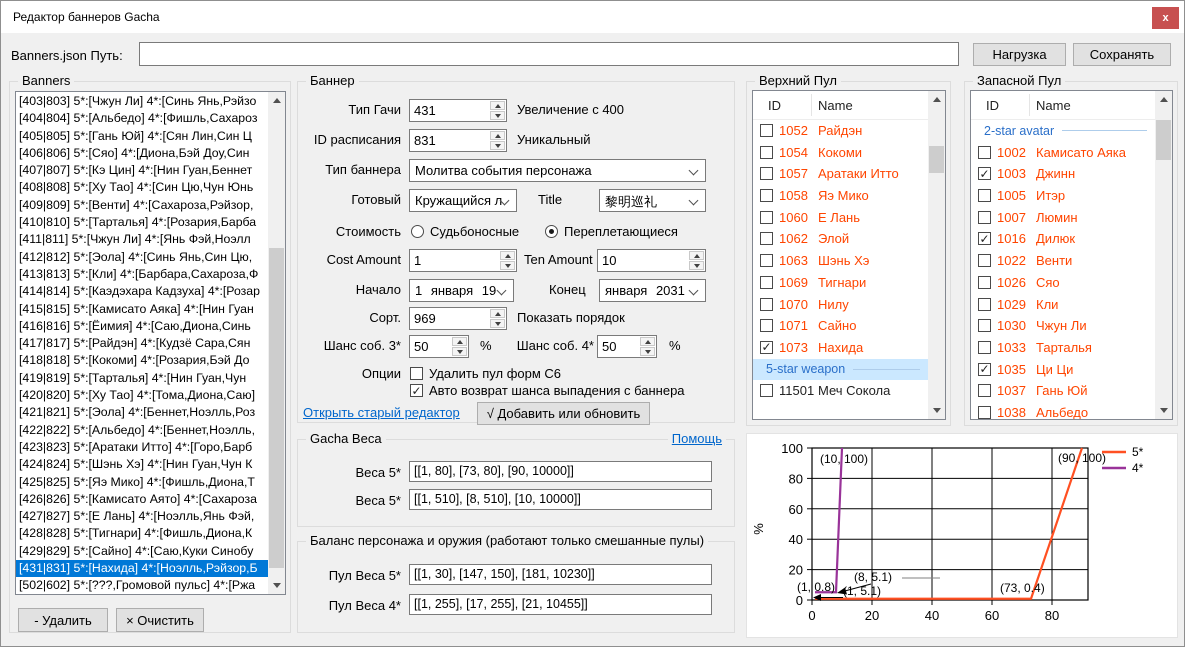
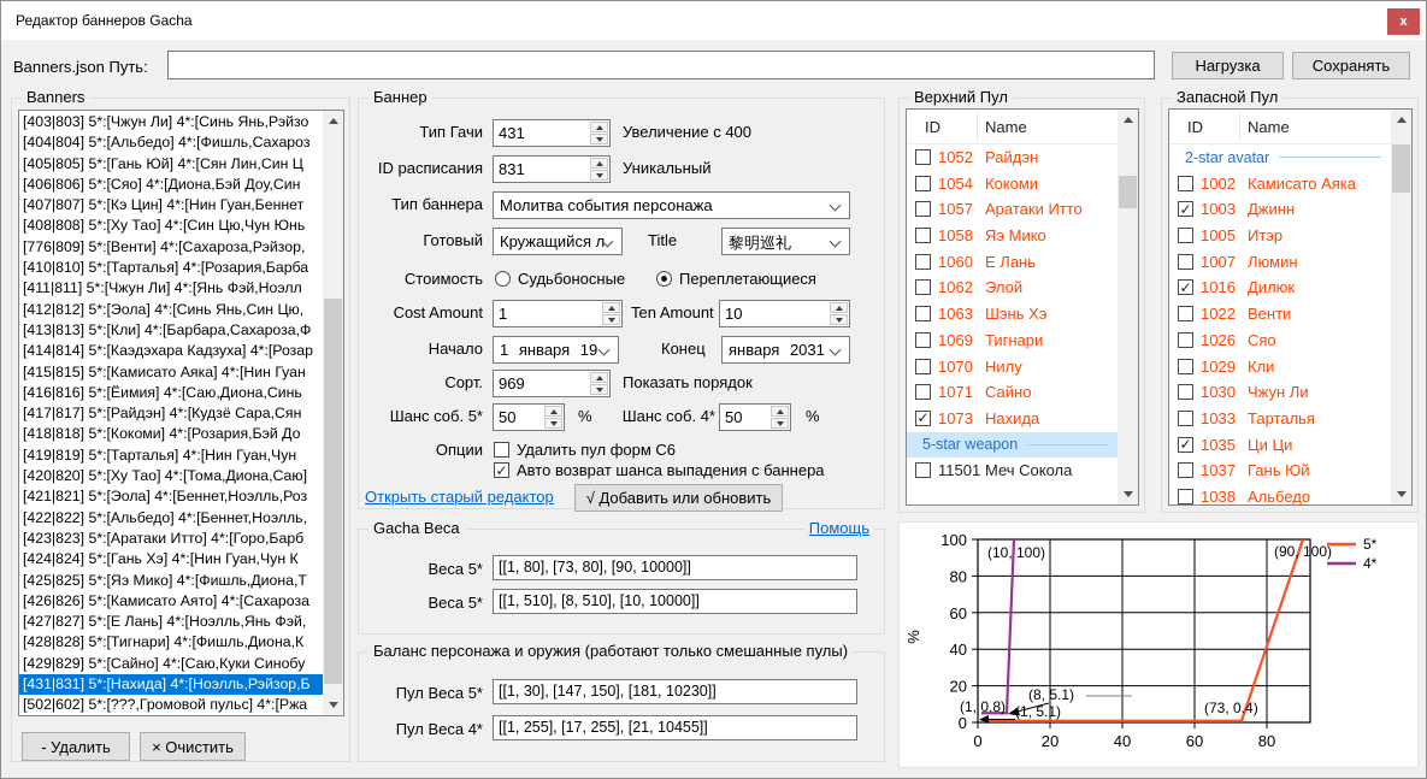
  Редактор баннеров Gacha
  x
  Banners.json Путь:
  Нагрузка
  Сохранять
  Banners
  [403|803] 5*:[Чжун Ли] 4*:[Синь Янь,Рэйзо
  [404|804] 5*:[Альбедо] 4*:[Фишль,Сахароз
  [405|805] 5*:[Гань Юй] 4*:[Сян Лин,Син Ц
  [406|806] 5*:[Сяо] 4*:[Диона,Бэй Доу,Син
  [407|807] 5*:[Кэ Цин] 4*:[Нин Гуан,Беннет
  [408|808] 5*:[Ху Тао] 4*:[Син Цю,Чун Юнь
- [409|809] 5*:[Венти] 4*:[Сахароза,Рэйзор,
+ [776|809] 5*:[Венти] 4*:[Сахароза,Рэйзор,
  [410|810] 5*:[Тарталья] 4*:[Розария,Барба
  [411|811] 5*:[Чжун Ли] 4*:[Янь Фэй,Ноэлл
  [412|812] 5*:[Эола] 4*:[Синь Янь,Син Цю,
  [413|813] 5*:[Кли] 4*:[Барбара,Сахароза,Ф
  [414|814] 5*:[Каэдэхара Кадзуха] 4*:[Розар
  [415|815] 5*:[Камисато Аяка] 4*:[Нин Гуан
  [416|816] 5*:[Ёимия] 4*:[Саю,Диона,Синь
  [417|817] 5*:[Райдэн] 4*:[Кудзё Сара,Сян
  [418|818] 5*:[Кокоми] 4*:[Розария,Бэй До
  [419|819] 5*:[Тарталья] 4*:[Нин Гуан,Чун
  [420|820] 5*:[Ху Тао] 4*:[Тома,Диона,Саю]
  [421|821] 5*:[Эола] 4*:[Беннет,Ноэлль,Роз
  [422|822] 5*:[Альбедо] 4*:[Беннет,Ноэлль,
  [423|823] 5*:[Аратаки Итто] 4*:[Горо,Барб
- [424|824] 5*:[Шэнь Хэ] 4*:[Нин Гуан,Чун К
+ [424|824] 5*:[Гань Хэ] 4*:[Нин Гуан,Чун К
  [425|825] 5*:[Яэ Мико] 4*:[Фишль,Диона,Т
  [426|826] 5*:[Камисато Аято] 4*:[Сахароза
  [427|827] 5*:[Е Лань] 4*:[Ноэлль,Янь Фэй,
  [428|828] 5*:[Тигнари] 4*:[Фишль,Диона,К
  [429|829] 5*:[Сайно] 4*:[Саю,Куки Синобу
  [431|831] 5*:[Нахида] 4*:[Ноэлль,Рэйзор,Б
  [502|602] 5*:[???,Громовой пульс] 4*:[Ржа
  - Удалить
  × Очистить
  Баннер
  Тип Гачи
  431
  Увеличение с 400
  ID расписания
  831
  Уникальный
  Тип баннера
  Молитва события персонажа
  Готовый
  Кружащийся л
  Title
  黎明巡礼
  Стоимость
  Судьбоносные
  Переплетающиеся
  Cost Amount
  1
  Ten Amount
  10
  Начало
  1 января 19
  Конец
  января 2031
  Сорт.
  969
  Показать порядок
- Шанс соб. 3*
+ Шанс соб. 5*
  50
  %
  Шанс соб. 4*
  50
  %
  Опции
  Удалить пул форм С6
  Авто возврат шанса выпадения с баннера
  Открыть старый редактор
  √ Добавить или обновить
  Gacha Веса
  Помощь
  Веса 5*
  [[1, 80], [73, 80], [90, 10000]]
  Веса 5*
  [[1, 510], [8, 510], [10, 10000]]
  Баланс персонажа и оружия (работают только смешанные пулы)
  Пул Веса 5*
  [[1, 30], [147, 150], [181, 10230]]
  Пул Веса 4*
  [[1, 255], [17, 255], [21, 10455]]
  Верхний Пул
  ID
  Name
  1052
  Райдэн
  1054
  Кокоми
  1057
  Аратаки Итто
  1058
  Яэ Мико
  1060
  Е Лань
  1062
  Элой
  1063
  Шэнь Хэ
  1069
  Тигнари
  1070
  Нилу
  1071
  Сайно
  1073
  Нахида
  5-star weapon
  11501
  Меч Сокола
  Запасной Пул
  ID
  Name
  2-star avatar
  1002
  Камисато Аяка
  1003
  Джинн
  1005
  Итэр
  1007
  Люмин
  1016
  Дилюк
  1022
  Венти
  1026
  Сяо
  1029
  Кли
  1030
  Чжун Ли
  1033
  Тарталья
  1035
  Ци Ци
  1037
  Гань Юй
  1038
  Альбедо
  0
  20
  40
  60
  80
  0
  20
  40
  60
  80
  100
  (10, 100)
  (90, 100)
  (1, 0.8)
  (8, 5.1)
  (1, 5.1)
  (73, 0.4)
  5*
  4*
